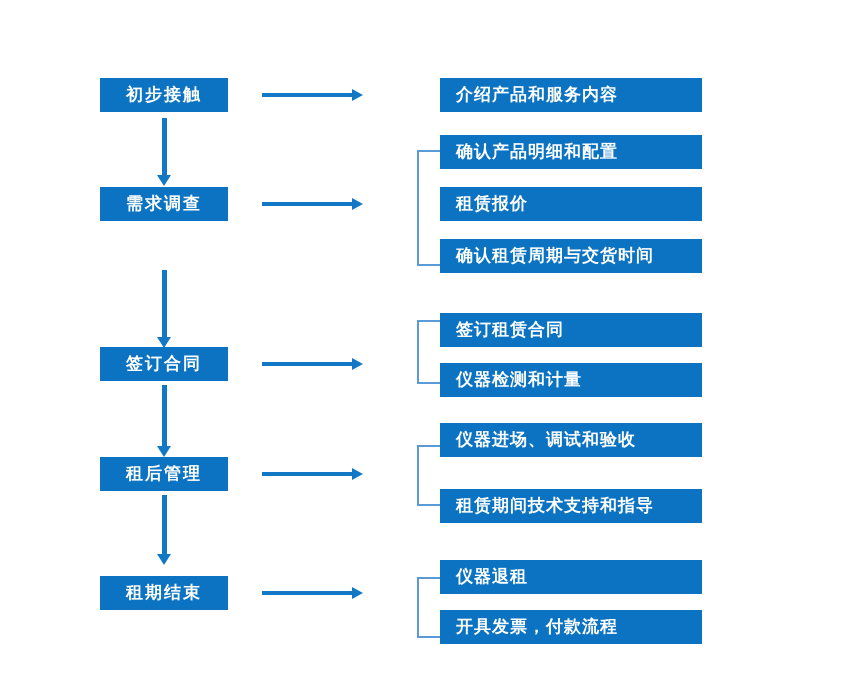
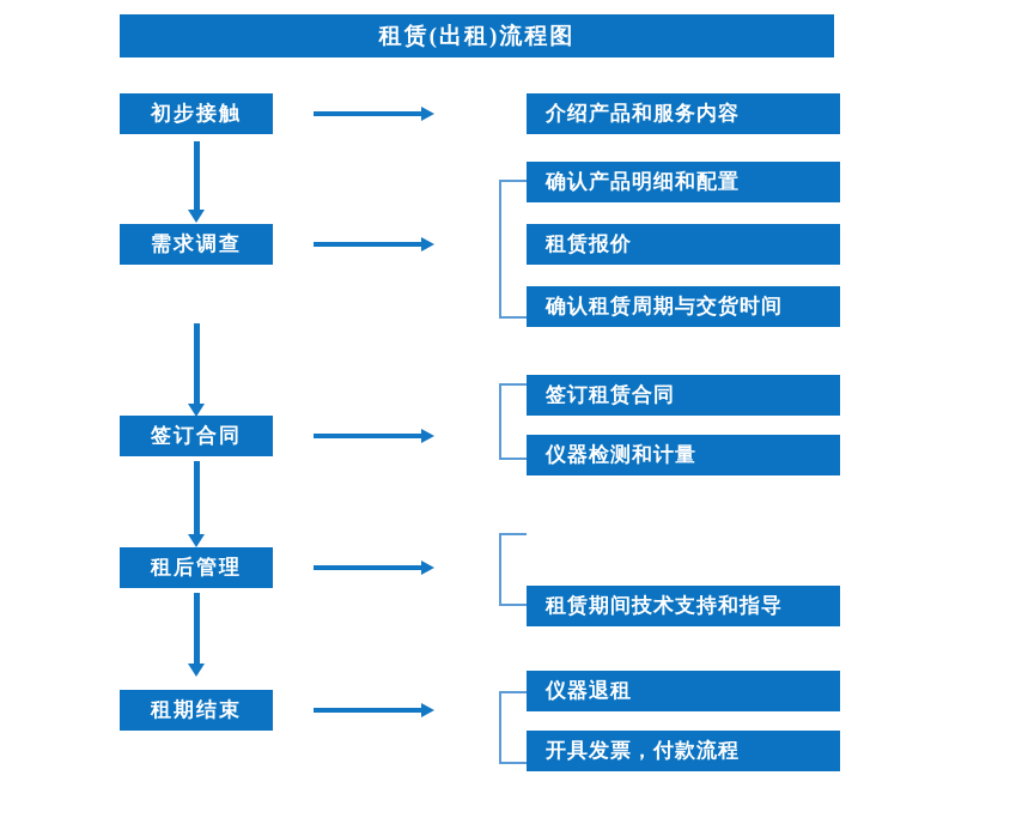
+ 租赁(出租)流程图
  初步接触
  介绍产品和服务内容
  需求调查
  确认产品明细和配置
  租赁报价
  确认租赁周期与交货时间
  签订合同
  签订租赁合同
  仪器检测和计量
  租后管理
- 仪器进场、调试和验收
  租赁期间技术支持和指导
  租期结束
  仪器退租
  开具发票，付款流程
